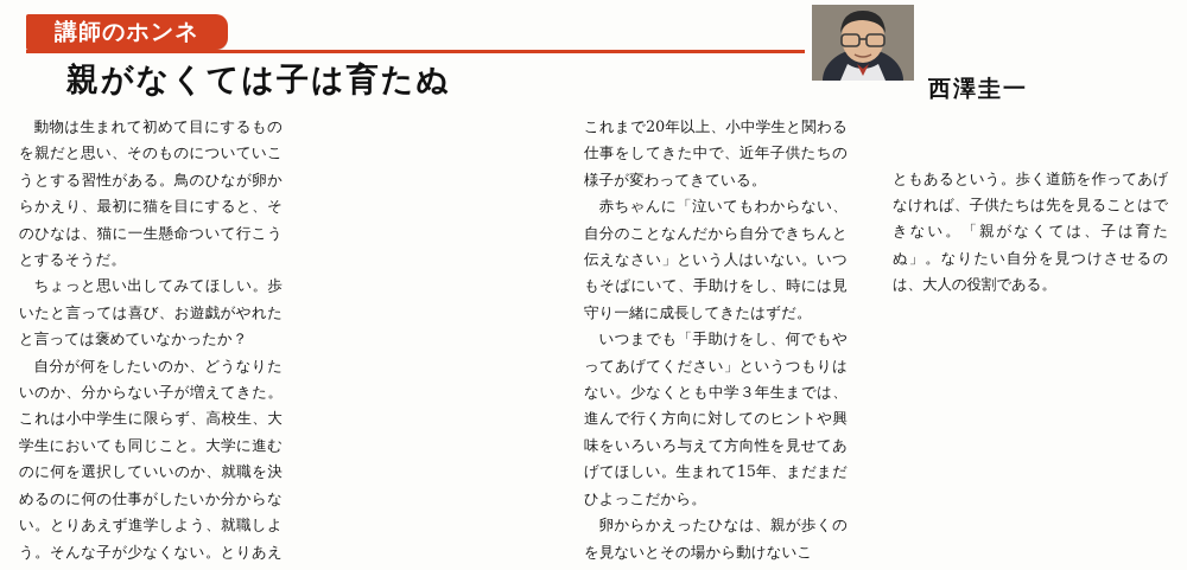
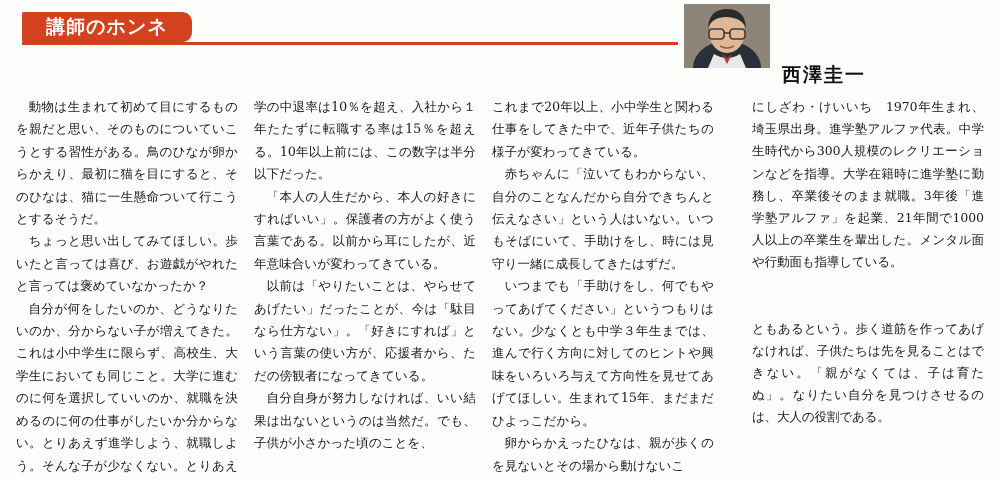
  講師のホンネ
- 親がなくては子は育たぬ
  西澤圭一
  動物は生まれて初めて目にするものを親だと思い、そのものについていこうとする習性がある。鳥のひなが卵からかえり、最初に猫を目にすると、そのひなは、猫に一生懸命ついて行こうとするそうだ。
  ちょっと思い出してみてほしい。歩いたと言っては喜び、お遊戯がやれたと言っては褒めていなかったか？
  自分が何をしたいのか、どうなりたいのか、分からない子が増えてきた。これは小中学生に限らず、高校生、大学生においても同じこと。大学に進むのに何を選択していいのか、就職を決めるのに何の仕事がしたいか分からない。とりあえず進学しよう、就職しよう。そんな子が少なくない。とりあえ
+ 学の中退率は10％を超え、入社から１年たたずに転職する率は15％を超える。10年以上前には、この数字は半分以下だった。
+ 「本人の人生だから、本人の好きにすればいい」。保護者の方がよく使う言葉である。以前から耳にしたが、近年意味合いが変わってきている。
+ 以前は「やりたいことは、やらせてあげたい」だったことが、今は「駄目なら仕方ない」。「好きにすれば」という言葉の使い方が、応援者から、ただの傍観者になってきている。
+ 自分自身が努力しなければ、いい結果は出ないというのは当然だ。でも、子供が小さかった頃のことを、
  これまで20年以上、小中学生と関わる仕事をしてきた中で、近年子供たちの様子が変わってきている。
  赤ちゃんに「泣いてもわからない、自分のことなんだから自分できちんと伝えなさい」という人はいない。いつもそばにいて、手助けをし、時には見守り一緒に成長してきたはずだ。
  いつまでも「手助けをし、何でもやってあげてください」というつもりはない。少なくとも中学３年生までは、進んで行く方向に対してのヒントや興味をいろいろ与えて方向性を見せてあげてほしい。生まれて15年、まだまだひよっこだから。
  卵からかえったひなは、親が歩くのを見ないとその場から動けないこ
+ にしざわ・けいいち 1970年生まれ、埼玉県出身。進学塾アルファ代表。中学生時代から300人規模のレクリエーションなどを指導。大学在籍時に進学塾に勤務し、卒業後そのまま就職。3年後「進学塾アルファ」を起業、21年間で1000人以上の卒業生を輩出した。メンタル面や行動面も指導している。
  ともあるという。歩く道筋を作ってあげなければ、子供たちは先を見ることはできない。「親がなくては、子は育たぬ」。なりたい自分を見つけさせるのは、大人の役割である。
